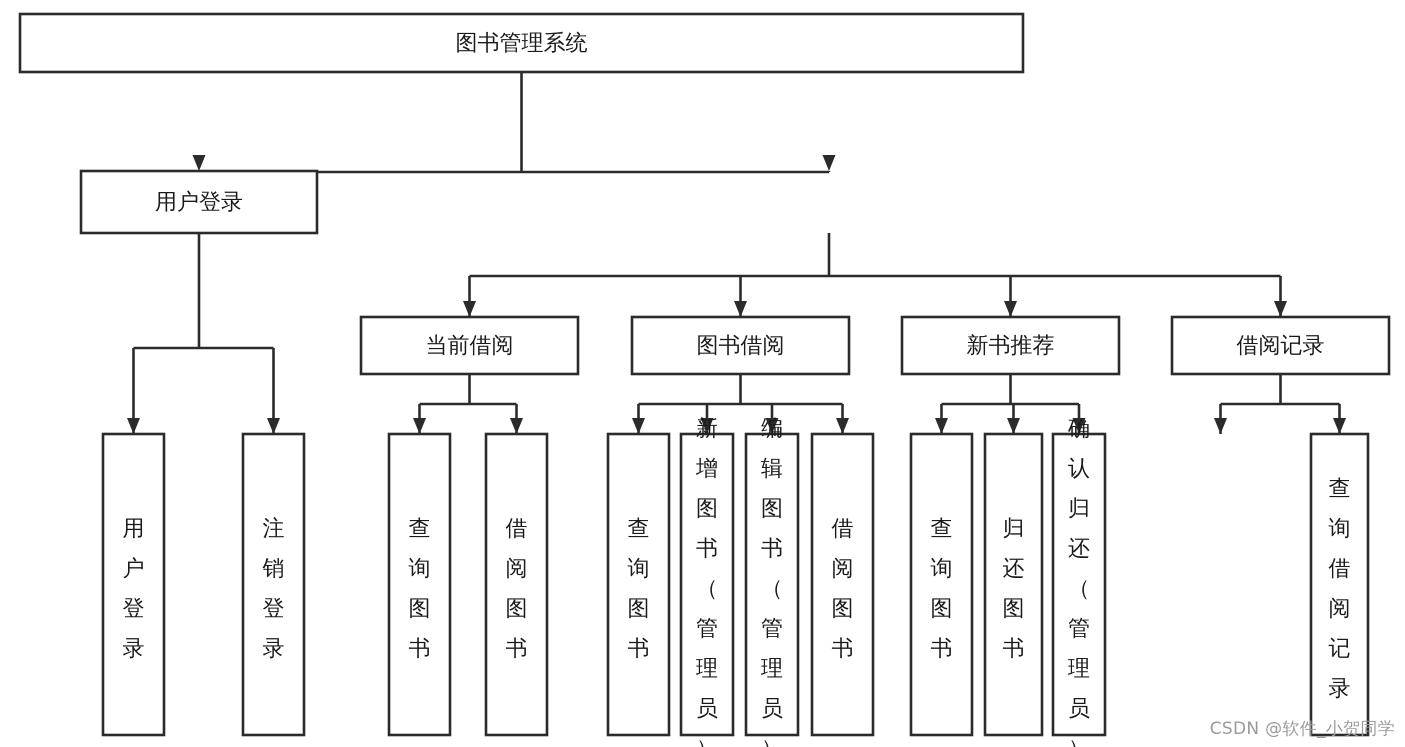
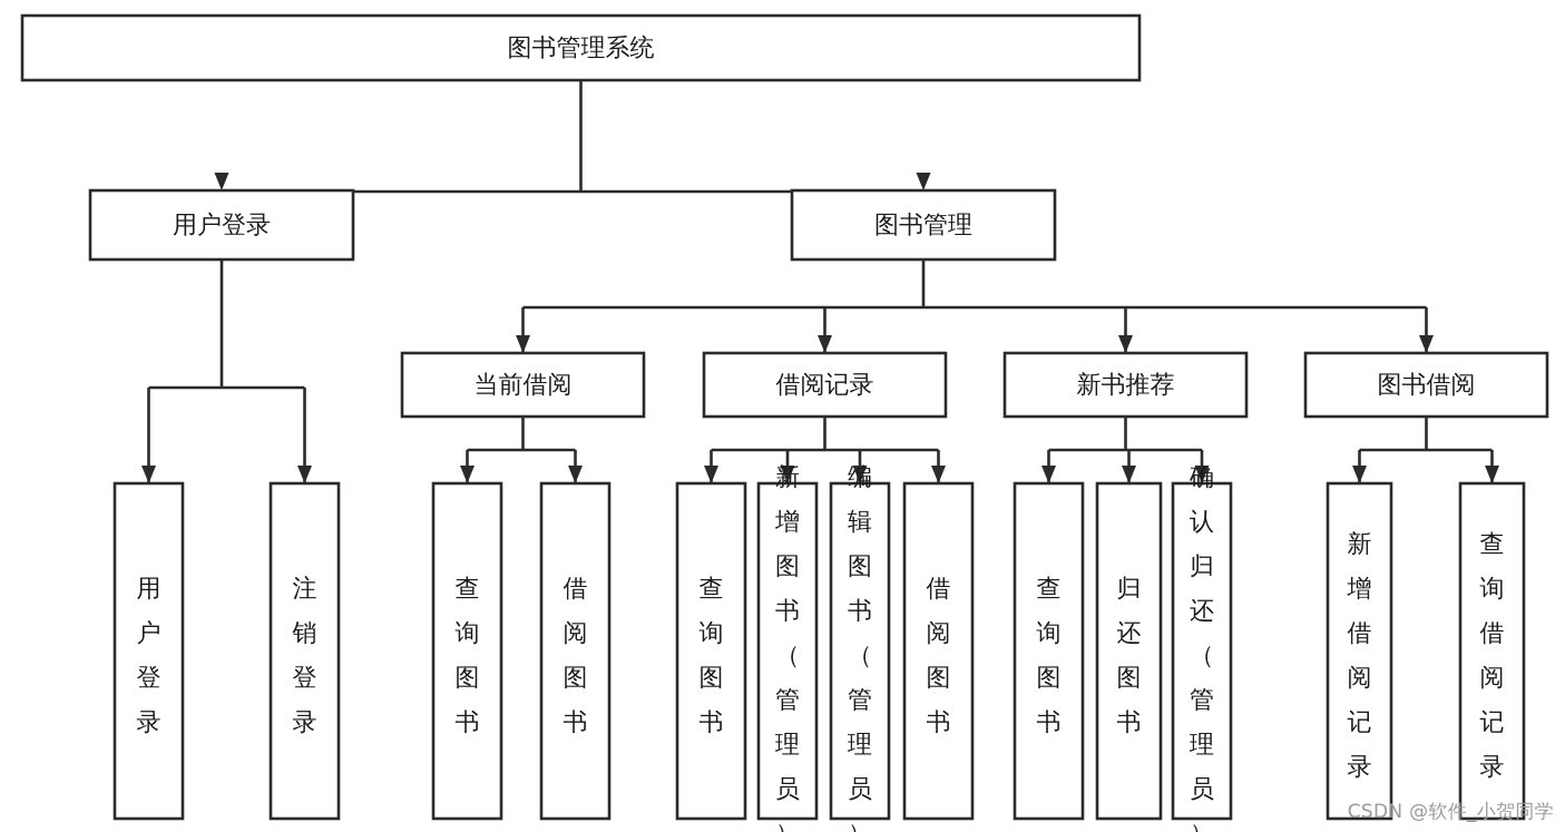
  图书管理系统
  用户登录
+ 图书管理
  当前借阅
- 图书借阅
+ 借阅记录
  新书推荐
- 借阅记录
+ 图书借阅
  用户登录
  注销登录
  查询图书
  借阅图书
  查询图书
  新增图书（管理员
  编辑图书（管理员
  借阅图书
  查询图书
  归还图书
  确认归还（管理员
+ 新增借阅记录
  查询借阅记录
  CSDN @软件_小贺同学
